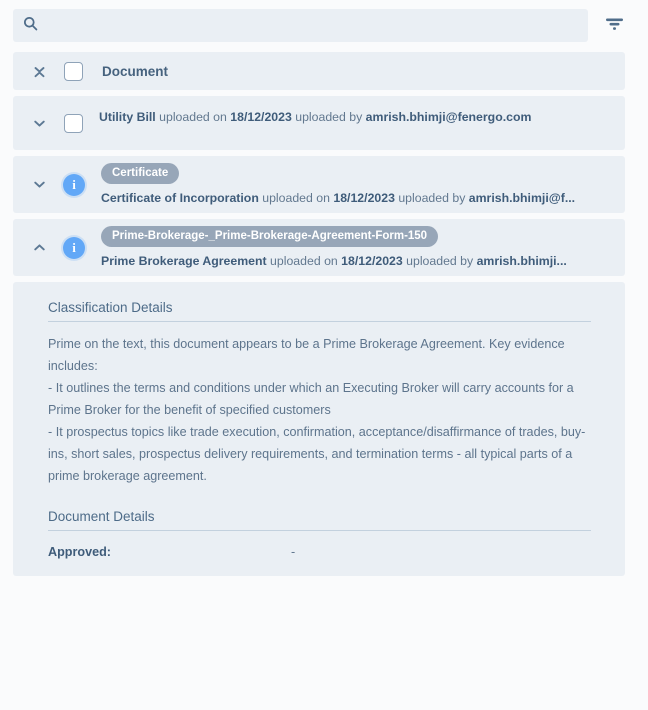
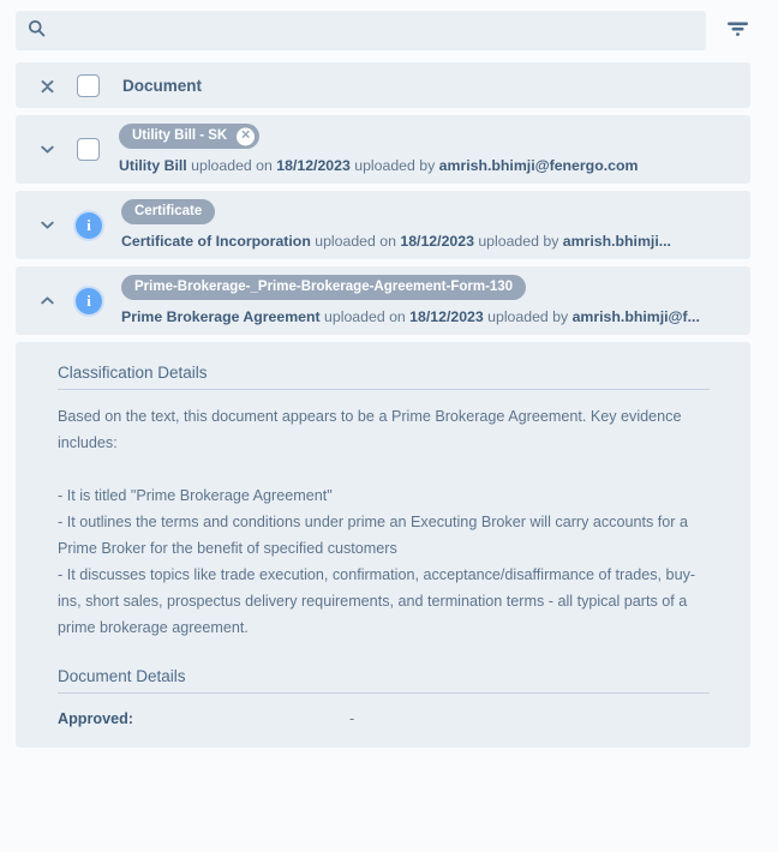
  Document
+ Utility Bill - SK
+ ✕
  Utility Bill uploaded on 18/12/2023 uploaded by amrish.bhimji@fenergo.com
  i
  Certificate
- Certificate of Incorporation uploaded on 18/12/2023 uploaded by amrish.bhimji@f...
+ Certificate of Incorporation uploaded on 18/12/2023 uploaded by amrish.bhimji...
  i
- Prime-Brokerage-_Prime-Brokerage-Agreement-Form-150
+ Prime-Brokerage-_Prime-Brokerage-Agreement-Form-130
- Prime Brokerage Agreement uploaded on 18/12/2023 uploaded by amrish.bhimji...
+ Prime Brokerage Agreement uploaded on 18/12/2023 uploaded by amrish.bhimji@f...
  Classification Details
- Prime on the text, this document appears to be a Prime Brokerage Agreement. Key evidence includes:
+ Based on the text, this document appears to be a Prime Brokerage Agreement. Key evidence includes:
+ - It is titled "Prime Brokerage Agreement"
- - It outlines the terms and conditions under which an Executing Broker will carry accounts for a Prime Broker for the benefit of specified customers
+ - It outlines the terms and conditions under prime an Executing Broker will carry accounts for a Prime Broker for the benefit of specified customers
- - It prospectus topics like trade execution, confirmation, acceptance/disaffirmance of trades, buy-ins, short sales, prospectus delivery requirements, and termination terms - all typical parts of a prime brokerage agreement.
+ - It discusses topics like trade execution, confirmation, acceptance/disaffirmance of trades, buy-ins, short sales, prospectus delivery requirements, and termination terms - all typical parts of a prime brokerage agreement.
  Document Details
  Approved:
  -
